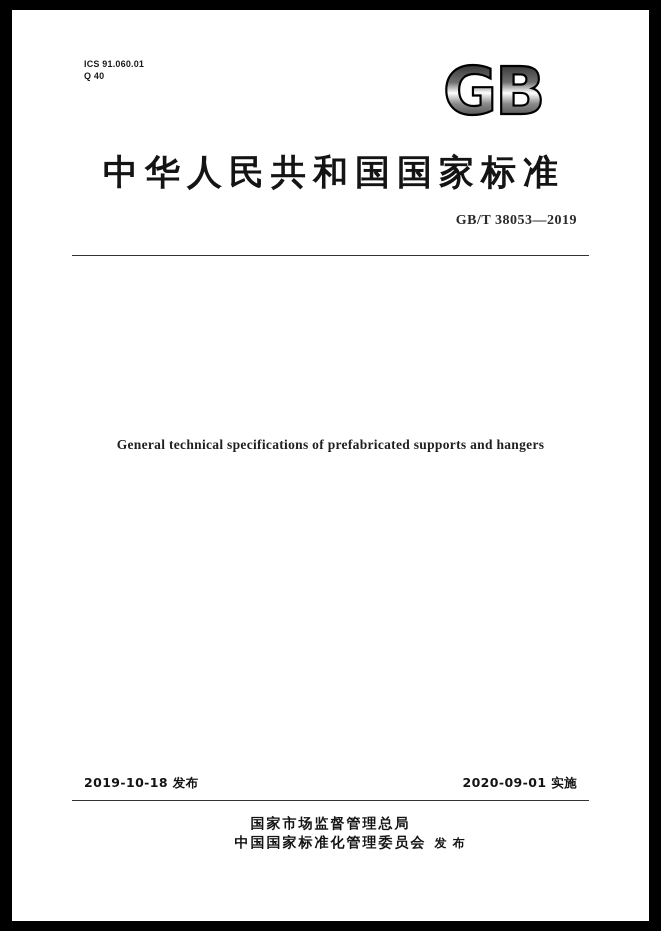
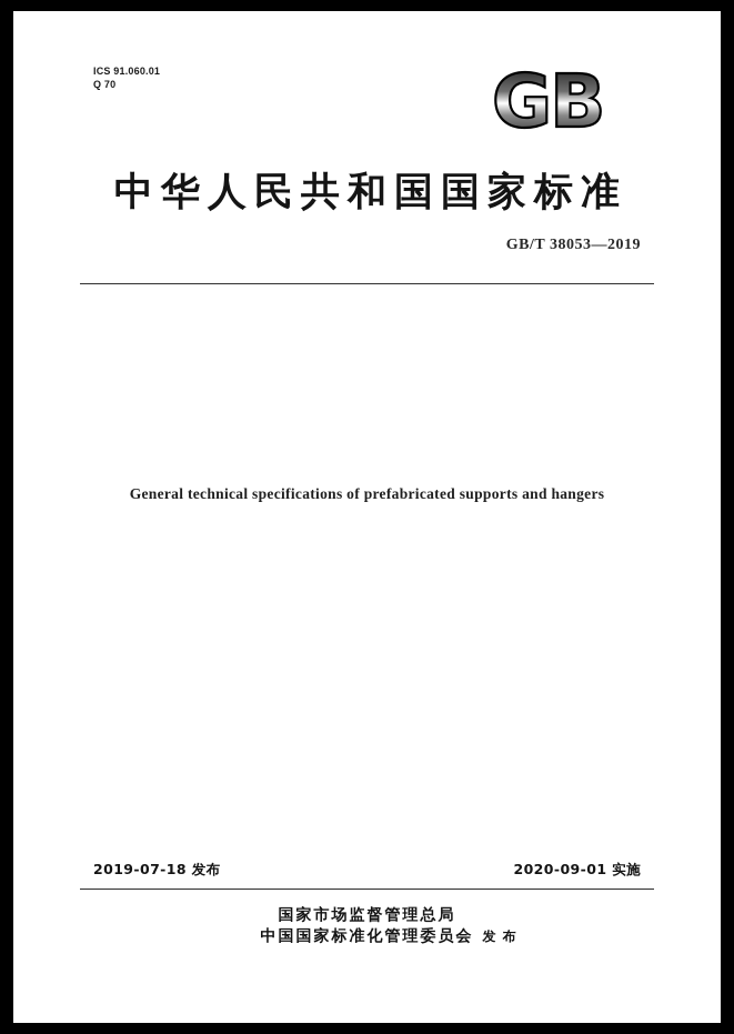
  ICS 91.060.01
- Q 40
+ Q 70
  GB
  中华人民共和国国家标准
  GB/T 38053—2019
  General technical specifications of prefabricated supports and hangers
- 2019-10-18 发布
+ 2019-07-18 发布
  2020-09-01 实施
  国家市场监督管理总局
  中国国家标准化管理委员会
  发 布
